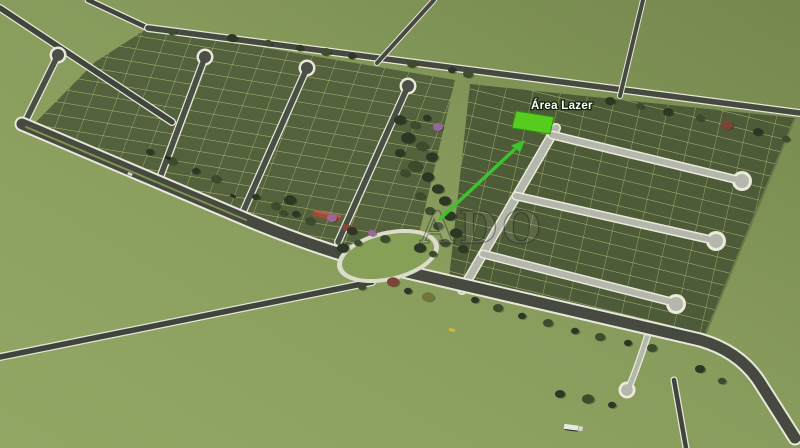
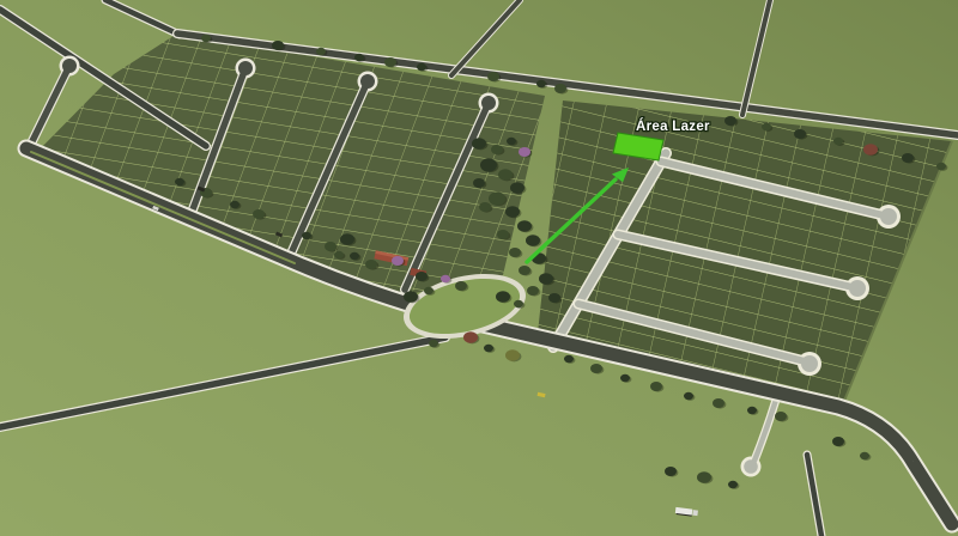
- ADO
  Área Lazer
